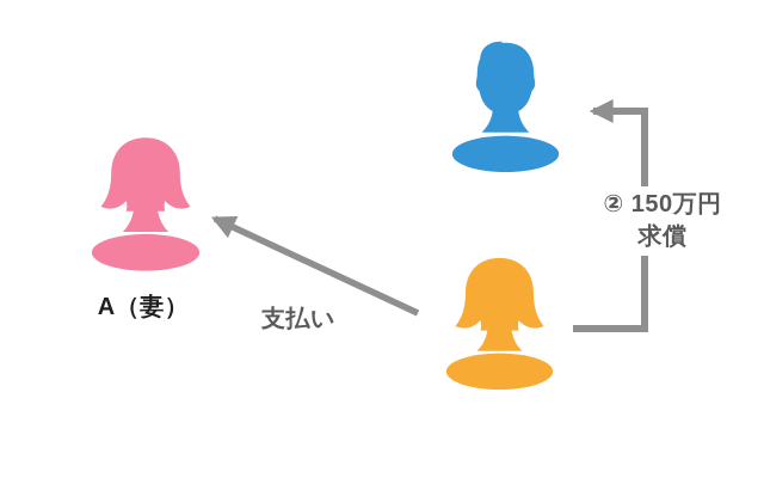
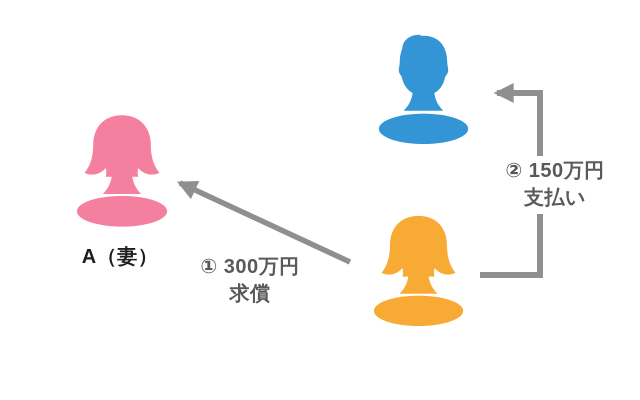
  A（妻）
+ ① 300万円
- 支払い
+ 求償
  ② 150万円
- 求償
+ 支払い
